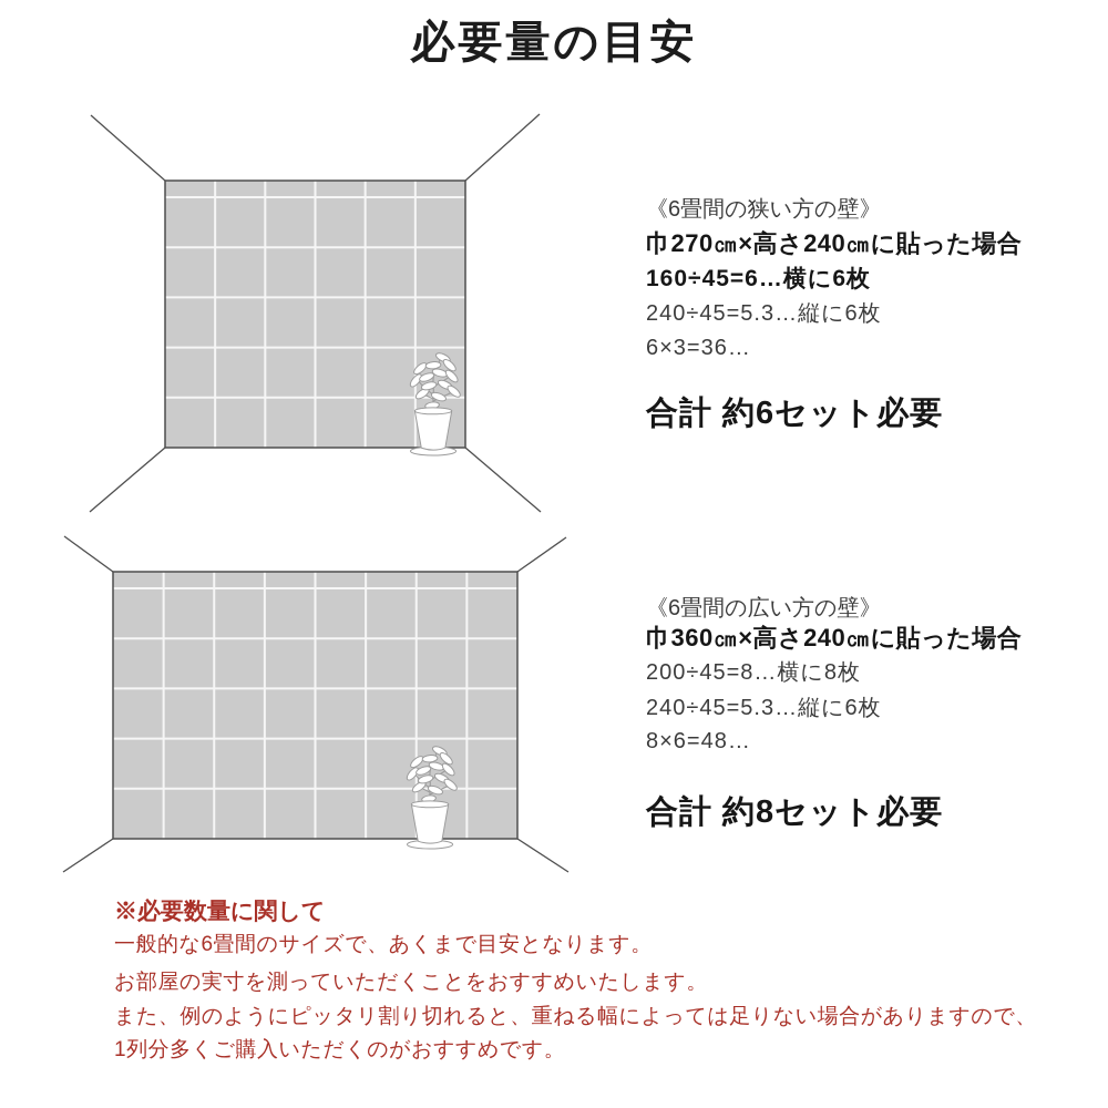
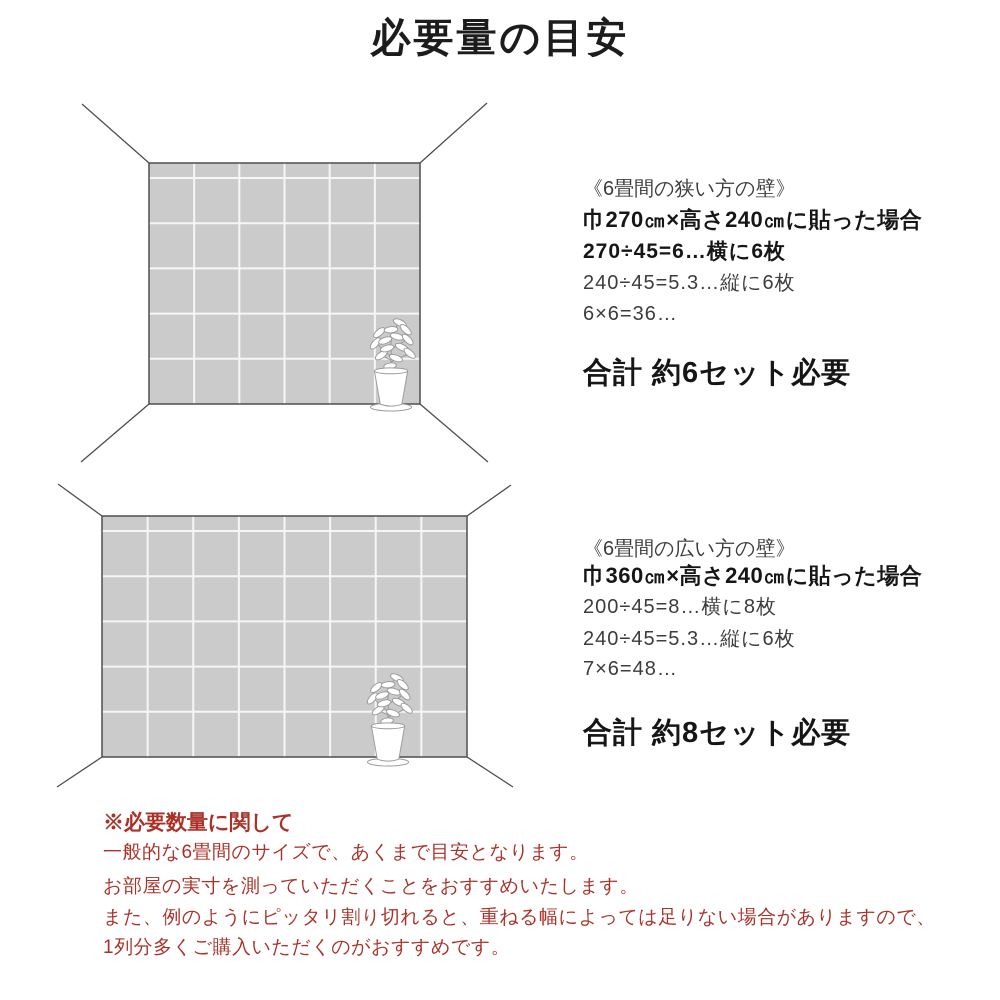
  必要量の目安
  《6畳間の狭い方の壁》
  巾270㎝×高さ240㎝に貼った場合
- 160÷45=6…横に6枚
+ 270÷45=6…横に6枚
  240÷45=5.3…縦に6枚
- 6×3=36…
+ 6×6=36…
  合計 約6セット必要
  《6畳間の広い方の壁》
  巾360㎝×高さ240㎝に貼った場合
  200÷45=8…横に8枚
  240÷45=5.3…縦に6枚
- 8×6=48…
+ 7×6=48…
  合計 約8セット必要
  ※必要数量に関して
  一般的な6畳間のサイズで、あくまで目安となります。
  お部屋の実寸を測っていただくことをおすすめいたします。
  また、例のようにピッタリ割り切れると、重ねる幅によっては足りない場合がありますので、
  1列分多くご購入いただくのがおすすめです。
